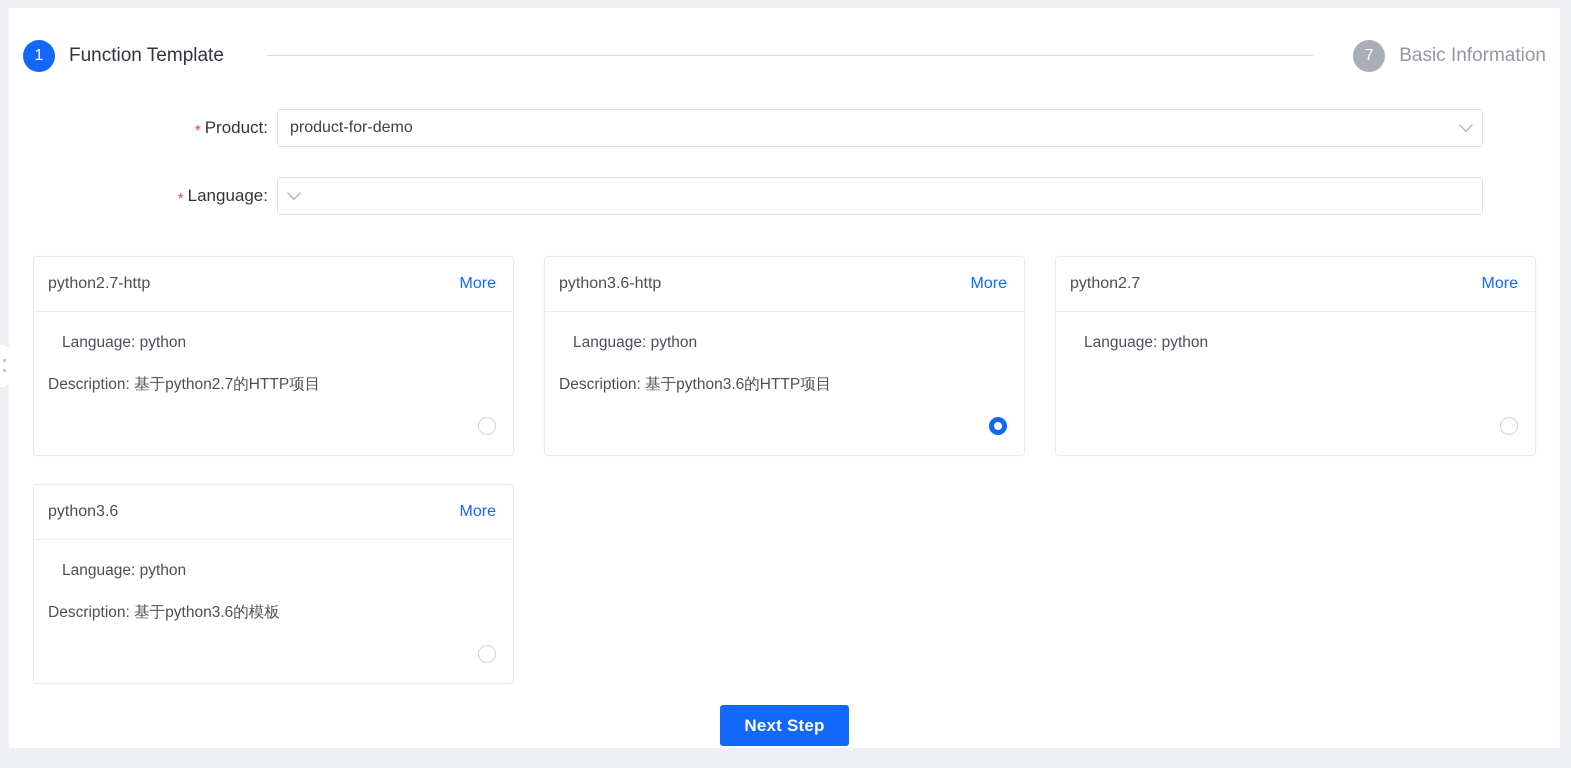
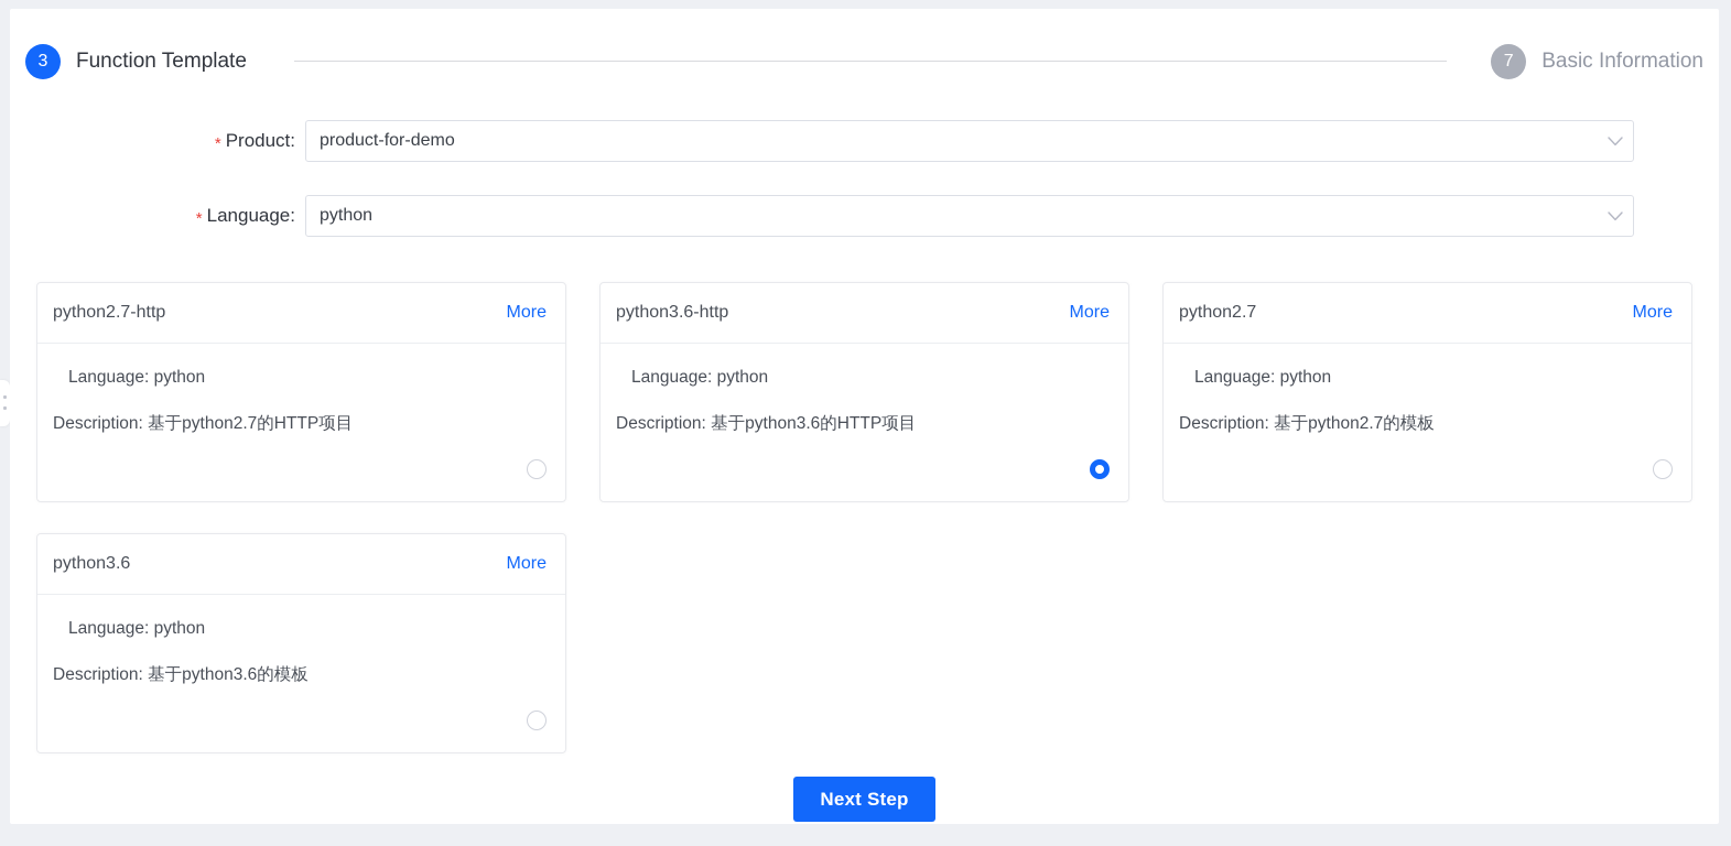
- 1
+ 3
  Function Template
  7
  Basic Information
  * Product:
  product-for-demo
  * Language:
+ python
  python2.7-http
  More
  Language: python
  Description: 基于python2.7的HTTP项目
  python3.6-http
  More
  Language: python
  Description: 基于python3.6的HTTP项目
  python2.7
  More
  Language: python
+ Description: 基于python2.7的模板
  python3.6
  More
  Language: python
  Description: 基于python3.6的模板
  Next Step
